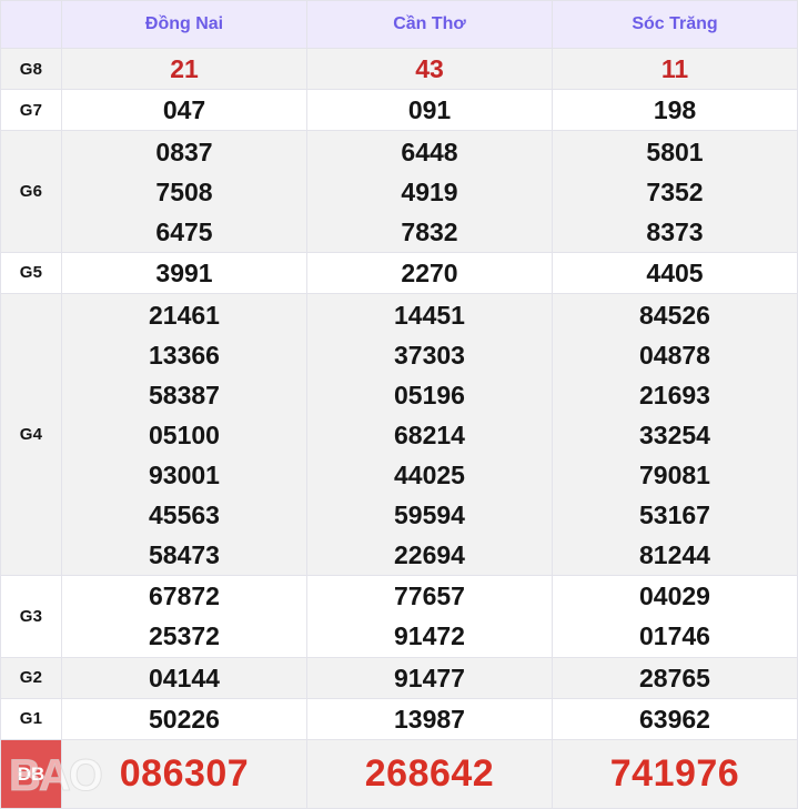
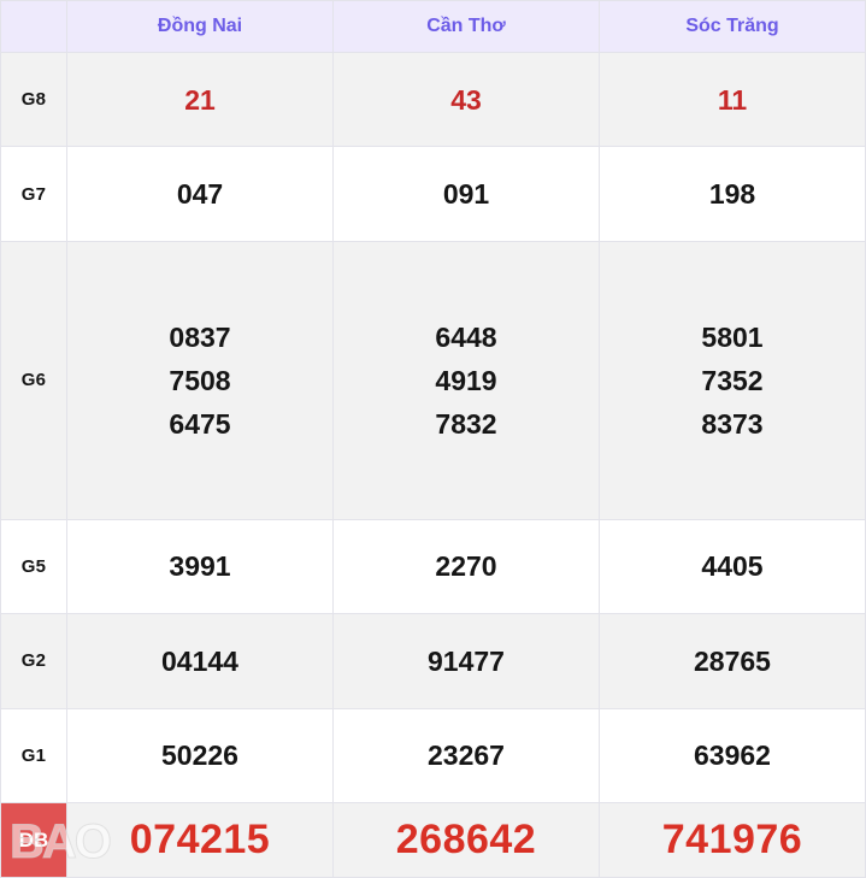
  	Đồng Nai	Cần Thơ	Sóc Trăng
  G8	21	43	11
  G7	047	091	198
  G6	083775086475	644849197832	580173528373
  G5	3991	2270	4405
- G4	21461133665838705100930014556358473	14451373030519668214440255959422694	84526048782169333254790815316781244
- G3	6787225372	7765791472	0402901746
  G2	04144	91477	28765
- G1	50226	13987	63962
+ G1	50226	23267	63962
- DB	086307	268642	741976
+ DB	074215	268642	741976
  BAO
